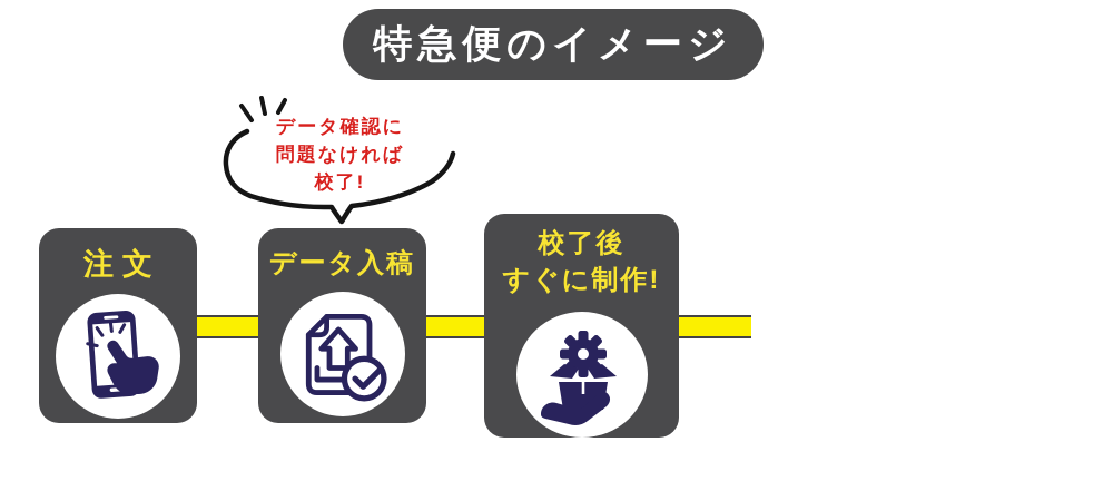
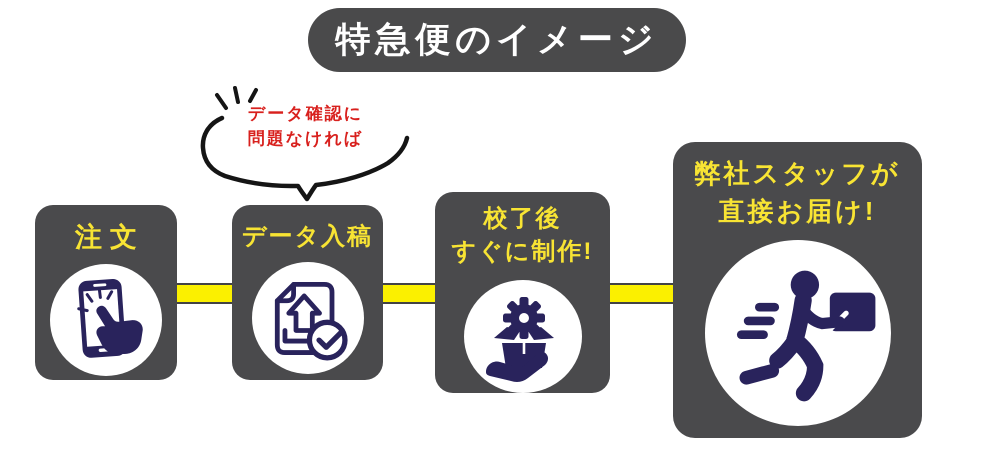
  特急便のイメージ
  データ確認に
  問題なければ
- 校了!
  注文
  データ入稿
  校了後
  すぐに制作!
+ 弊社スタッフが
+ 直接お届け!
